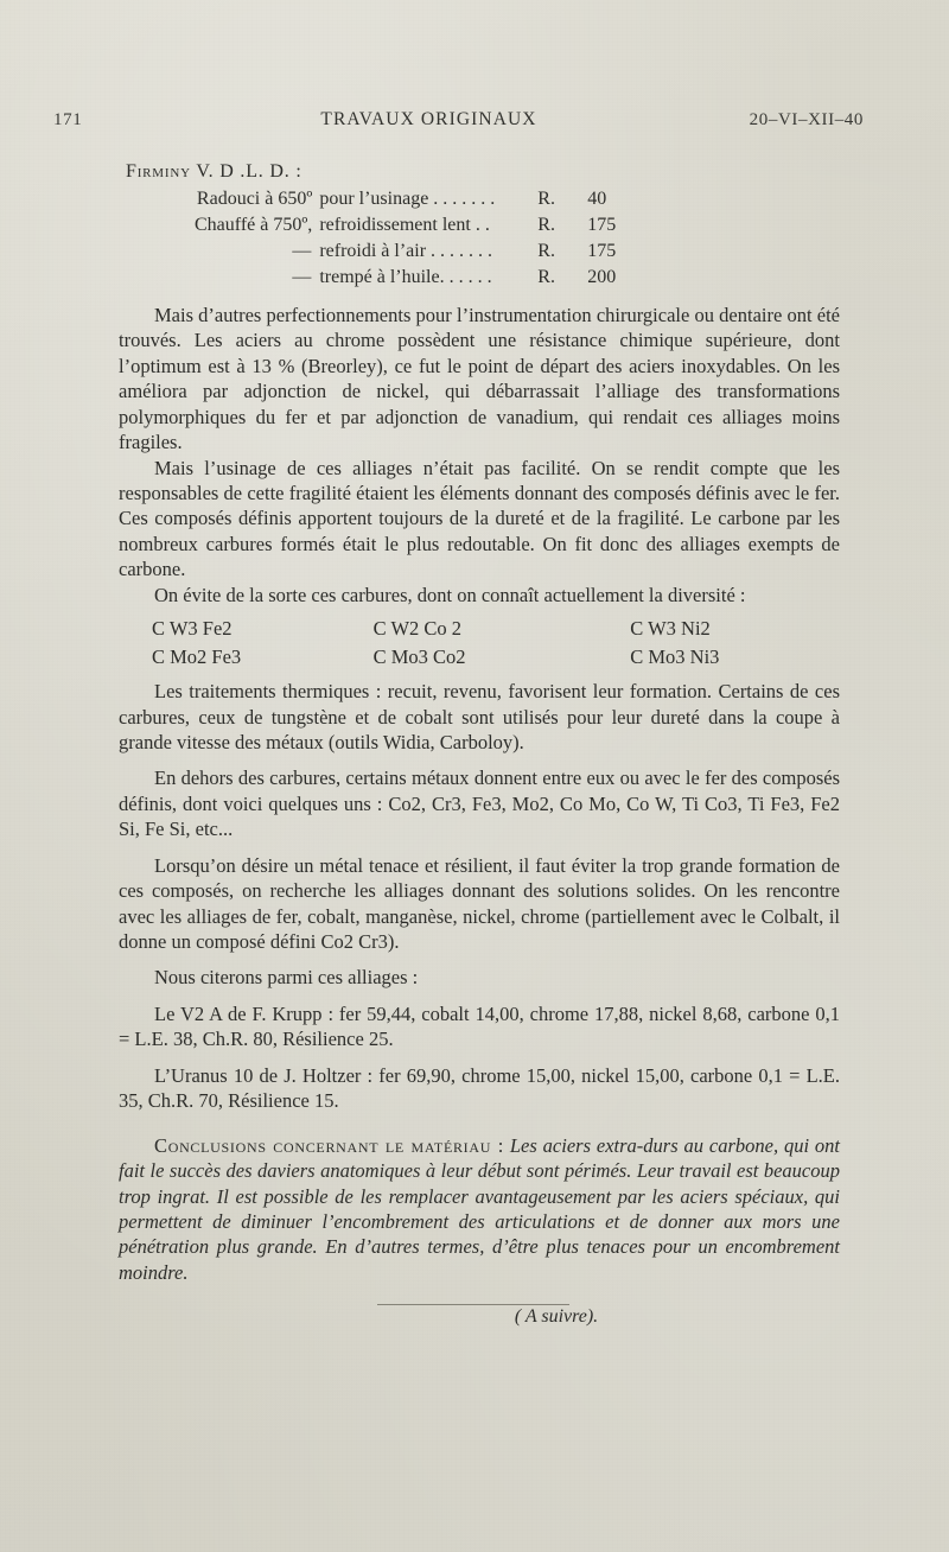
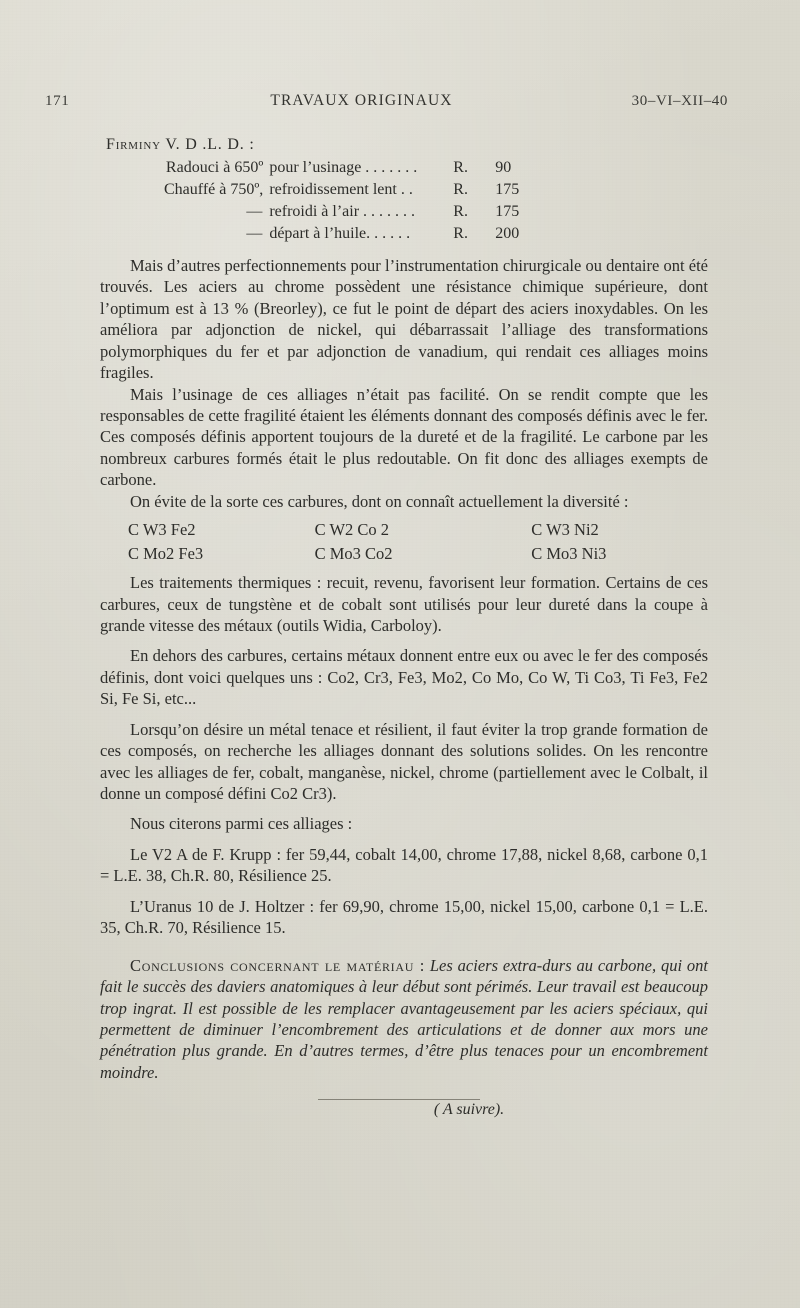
  171
  TRAVAUX ORIGINAUX
- 20–VI–XII–40
+ 30–VI–XII–40
  Firminy V. D .L. D. :
- Radouci à 650º	pour l’usinage . . . . . . .	R.	40
+ Radouci à 650º	pour l’usinage . . . . . . .	R.	90
  Chauffé à 750º,	refroidissement lent . .	R.	175
  —	refroidi à l’air . . . . . . .	R.	175
- —	trempé à l’huile. . . . . .	R.	200
+ —	départ à l’huile. . . . . .	R.	200
  Mais d’autres perfectionnements pour l’instrumentation chirurgicale ou dentaire ont été trouvés. Les aciers au chrome possèdent une résistance chimique supérieure, dont l’optimum est à 13 % (Breorley), ce fut le point de départ des aciers inoxydables. On les améliora par adjonction de nickel, qui débarrassait l’alliage des transformations polymorphiques du fer et par adjonction de vanadium, qui rendait ces alliages moins fragiles.
  Mais l’usinage de ces alliages n’était pas facilité. On se rendit compte que les responsables de cette fragilité étaient les éléments donnant des composés définis avec le fer. Ces composés définis apportent toujours de la dureté et de la fragilité. Le carbone par les nombreux carbures formés était le plus redoutable. On fit donc des alliages exempts de carbone.
  On évite de la sorte ces carbures, dont on connaît actuellement la diversité :
  C W3 Fe2	C W2 Co 2	C W3 Ni2
  C Mo2 Fe3	C Mo3 Co2	C Mo3 Ni3
  Les traitements thermiques : recuit, revenu, favorisent leur formation. Certains de ces carbures, ceux de tungstène et de cobalt sont utilisés pour leur dureté dans la coupe à grande vitesse des métaux (outils Widia, Carboloy).
  En dehors des carbures, certains métaux donnent entre eux ou avec le fer des composés définis, dont voici quelques uns : Co2, Cr3, Fe3, Mo2, Co Mo, Co W, Ti Co3, Ti Fe3, Fe2 Si, Fe Si, etc...
  Lorsqu’on désire un métal tenace et résilient, il faut éviter la trop grande formation de ces composés, on recherche les alliages donnant des solutions solides. On les rencontre avec les alliages de fer, cobalt, manganèse, nickel, chrome (partiellement avec le Colbalt, il donne un composé défini Co2 Cr3).
  Nous citerons parmi ces alliages :
  Le V2 A de F. Krupp : fer 59,44, cobalt 14,00, chrome 17,88, nickel 8,68, carbone 0,1 = L.E. 38, Ch.R. 80, Résilience 25.
  L’Uranus 10 de J. Holtzer : fer 69,90, chrome 15,00, nickel 15,00, carbone 0,1 = L.E. 35, Ch.R. 70, Résilience 15.
  Conclusions concernant le matériau : Les aciers extra-durs au carbone, qui ont fait le succès des daviers anatomiques à leur début sont périmés. Leur travail est beaucoup trop ingrat. Il est possible de les remplacer avantageusement par les aciers spéciaux, qui permettent de diminuer l’encombrement des articulations et de donner aux mors une pénétration plus grande. En d’autres termes, d’être plus tenaces pour un encombrement moindre.
  ( A suivre).
